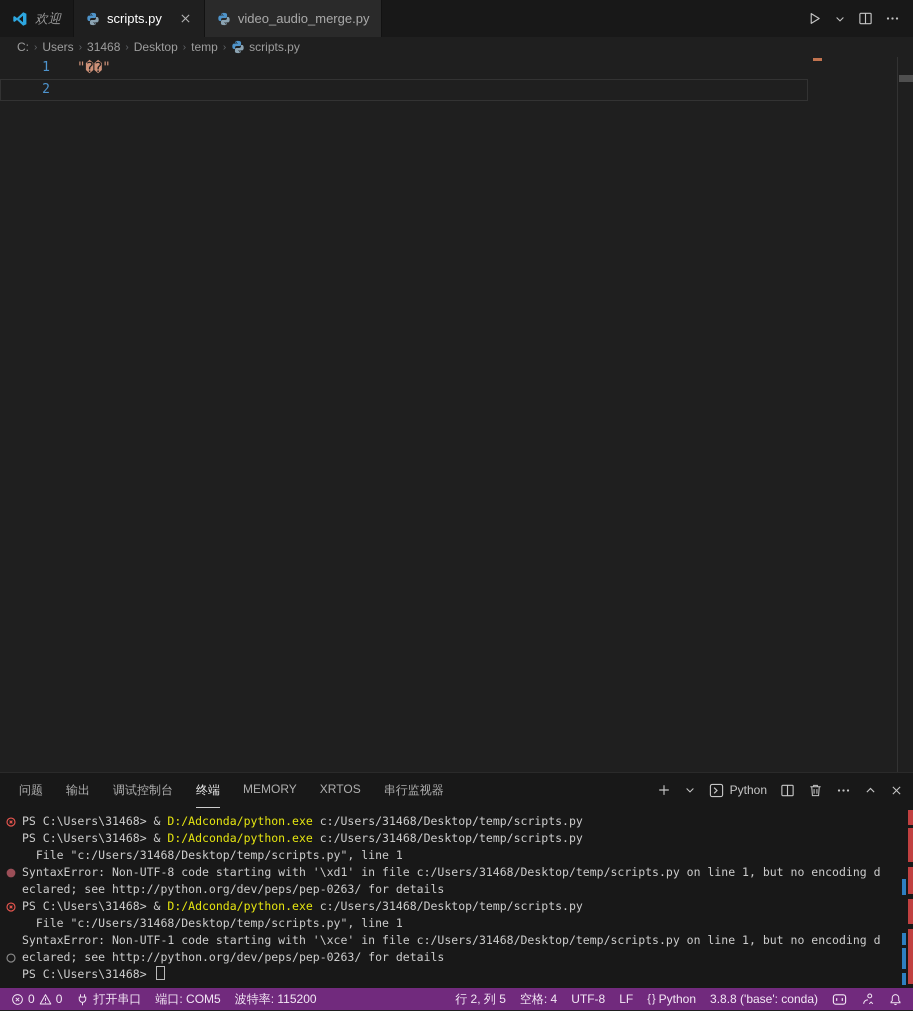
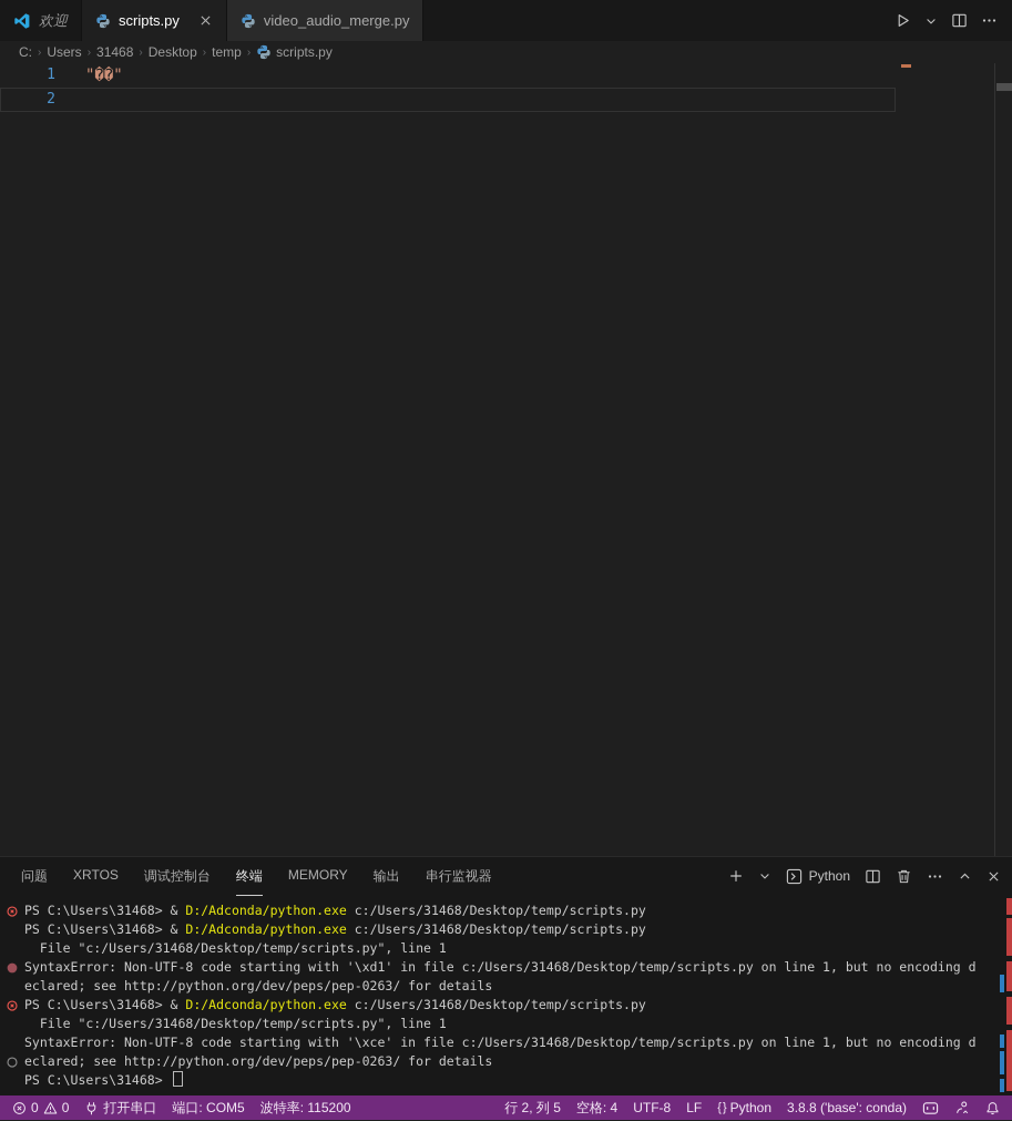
  欢迎
  scripts.py
  video_audio_merge.py
  C:
  ›
  Users
  ›
  31468
  ›
  Desktop
  ›
  temp
  ›
  scripts.py
  1
  "��"
  2
  问题
- 输出
+ XRTOS
  调试控制台
  终端
  MEMORY
- XRTOS
+ 输出
  串行监视器
  Python
  PS C:\Users\31468> & D:/Adconda/python.exe c:/Users/31468/Desktop/temp/scripts.py
  PS C:\Users\31468> & D:/Adconda/python.exe c:/Users/31468/Desktop/temp/scripts.py
  File "c:/Users/31468/Desktop/temp/scripts.py", line 1
  SyntaxError: Non-UTF-8 code starting with '\xd1' in file c:/Users/31468/Desktop/temp/scripts.py on line 1, but no encoding d
  eclared; see http://python.org/dev/peps/pep-0263/ for details
  PS C:\Users\31468> & D:/Adconda/python.exe c:/Users/31468/Desktop/temp/scripts.py
  File "c:/Users/31468/Desktop/temp/scripts.py", line 1
- SyntaxError: Non-UTF-1 code starting with '\xce' in file c:/Users/31468/Desktop/temp/scripts.py on line 1, but no encoding d
+ SyntaxError: Non-UTF-8 code starting with '\xce' in file c:/Users/31468/Desktop/temp/scripts.py on line 1, but no encoding d
  eclared; see http://python.org/dev/peps/pep-0263/ for details
  PS C:\Users\31468>
  0
  0
  打开串口
  端口: COM5
  波特率: 115200
  行 2, 列 5
  空格: 4
  UTF-8
  LF
  { }
  Python
  3.8.8 ('base': conda)
